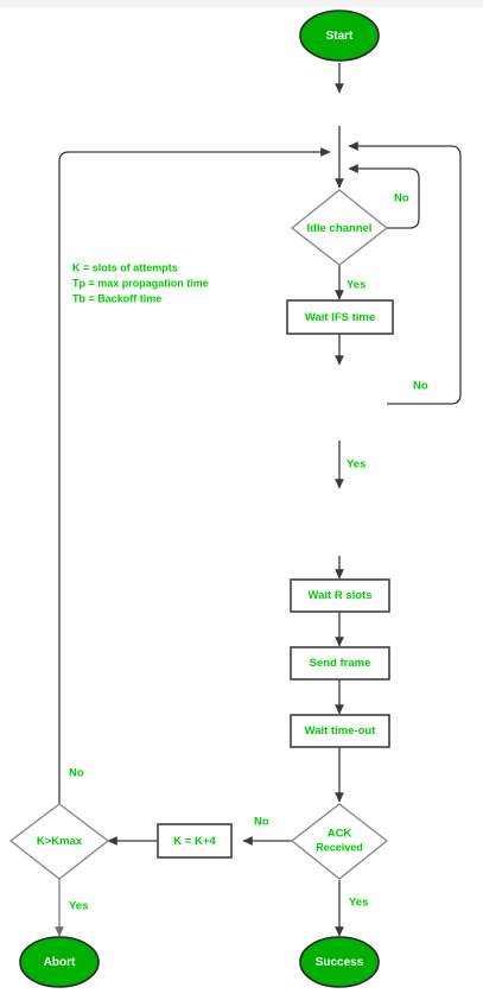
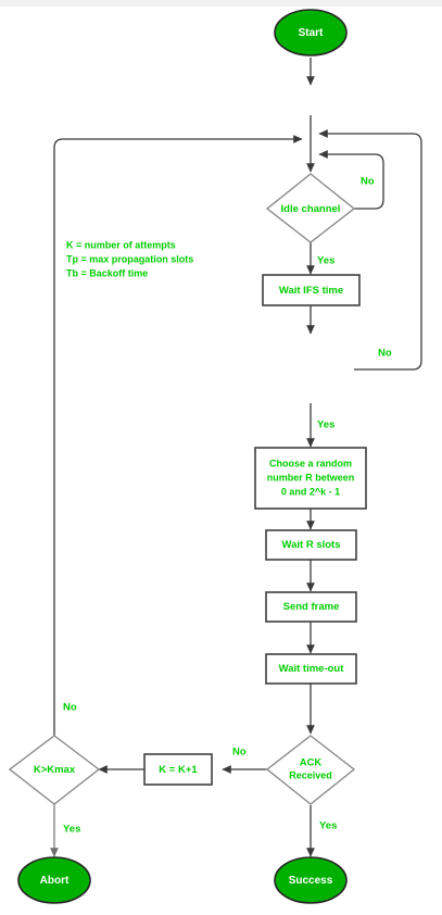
  Start
  Idle channel
  Wait IFS time
+ Choose a random
+ number R between
+ 0 and 2^k - 1
  Wait R slots
  Send frame
  Wait time-out
  ACK
  Received
- K = K+4
+ K = K+1
  K>Kmax
  Abort
  Success
  No
  Yes
  No
  Yes
  No
  Yes
  No
  Yes
- K = slots of attempts
+ K = number of attempts
- Tp = max propagation time
+ Tp = max propagation slots
  Tb = Backoff time
